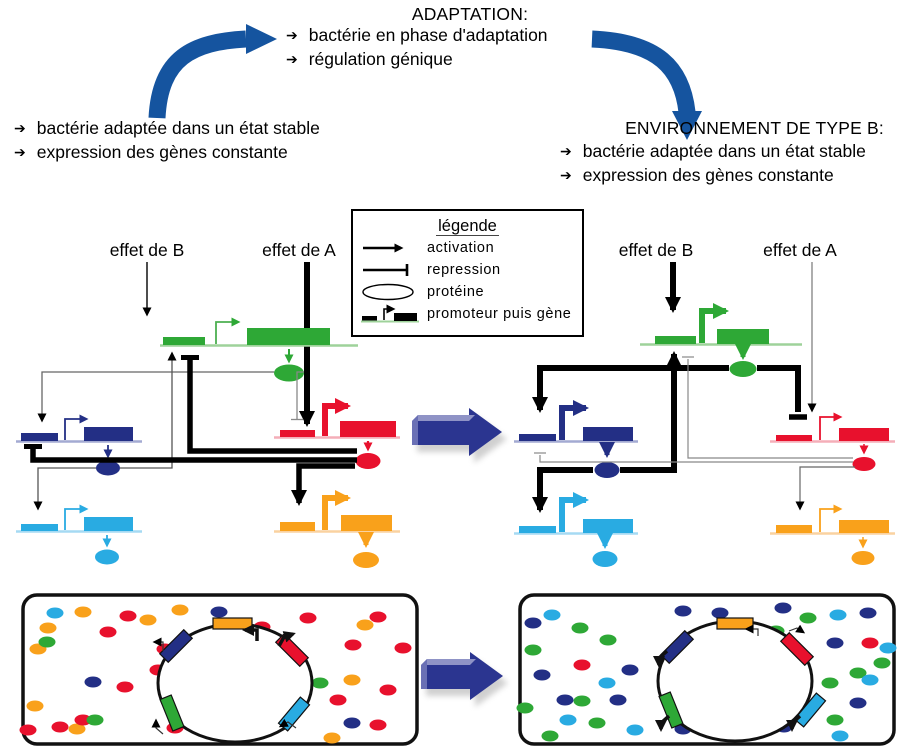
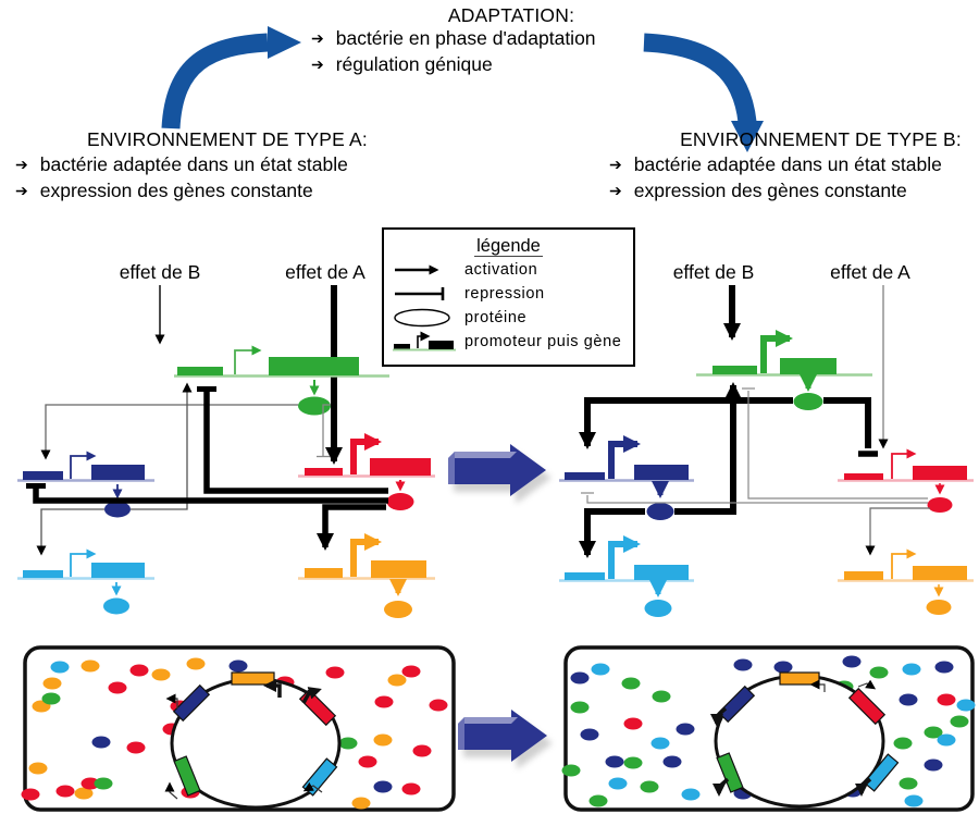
  effet de B
  effet de A
  effet de B
  effet de A
  ADAPTATION:
  ➔
  bactérie en phase d'adaptation
  ➔
  régulation génique
+ ENVIRONNEMENT DE TYPE A:
  ➔
  bactérie adaptée dans un état stable
  ➔
  expression des gènes constante
  ENVIRONNEMENT DE TYPE B:
  ➔
  bactérie adaptée dans un état stable
  ➔
  expression des gènes constante
  légende
  activation
  repression
  protéine
  promoteur puis gène
